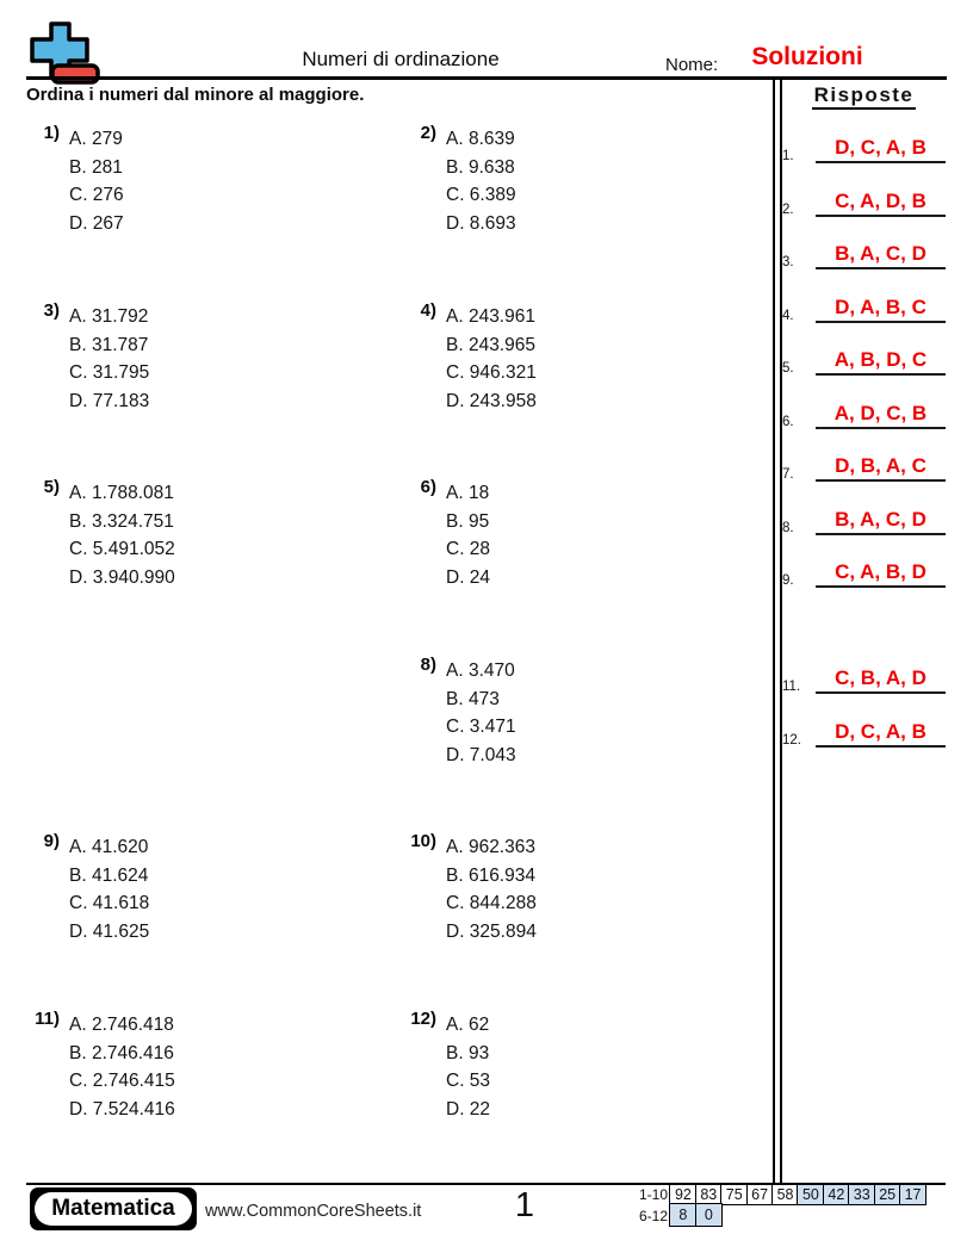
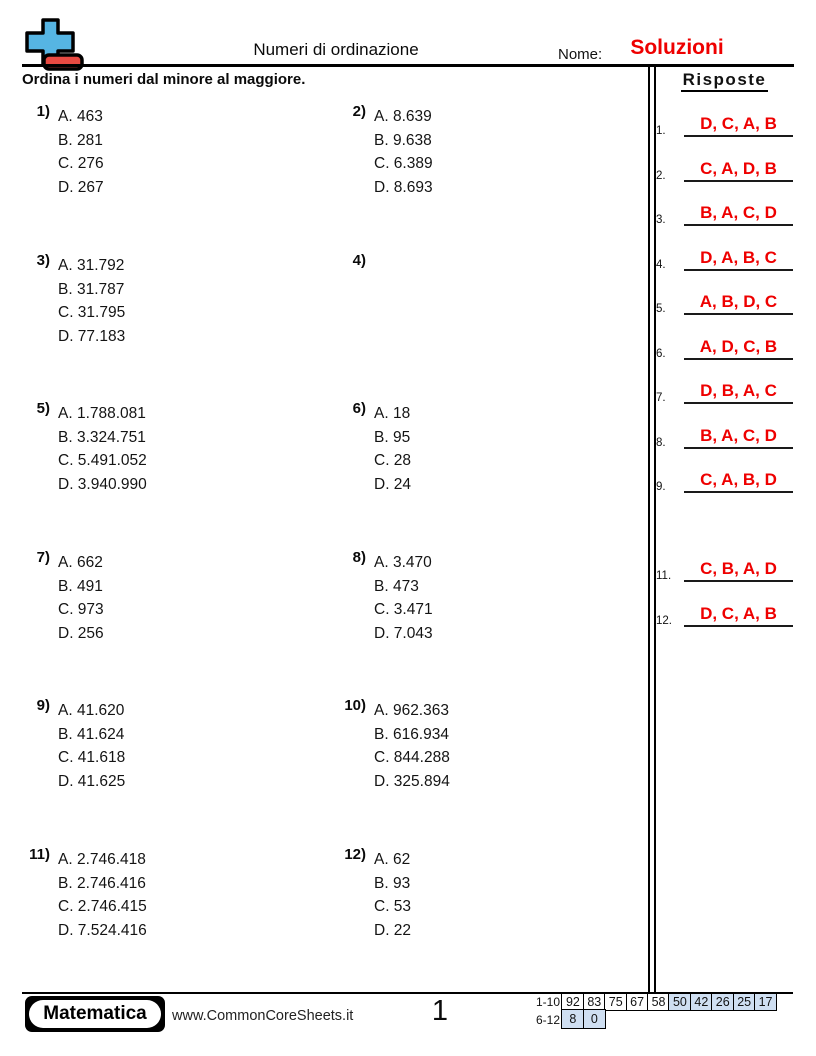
  Numeri di ordinazione
  Nome:
  Soluzioni
  Ordina i numeri dal minore al maggiore.
  1)
- A. 279
+ A. 463
  B. 281
  C. 276
  D. 267
  2)
  A. 8.639
  B. 9.638
  C. 6.389
  D. 8.693
  3)
  A. 31.792
  B. 31.787
  C. 31.795
  D. 77.183
  4)
- A. 243.961
- B. 243.965
- C. 946.321
- D. 243.958
  5)
  A. 1.788.081
  B. 3.324.751
  C. 5.491.052
  D. 3.940.990
  6)
  A. 18
  B. 95
  C. 28
  D. 24
+ 7)
+ A. 662
+ B. 491
+ C. 973
+ D. 256
  8)
  A. 3.470
  B. 473
  C. 3.471
  D. 7.043
  9)
  A. 41.620
  B. 41.624
  C. 41.618
  D. 41.625
  10)
  A. 962.363
  B. 616.934
  C. 844.288
  D. 325.894
  11)
  A. 2.746.418
  B. 2.746.416
  C. 2.746.415
  D. 7.524.416
  12)
  A. 62
  B. 93
  C. 53
  D. 22
  Risposte
  1.
  D, C, A, B
  2.
  C, A, D, B
  3.
  B, A, C, D
  4.
  D, A, B, C
  5.
  A, B, D, C
  6.
  A, D, C, B
  7.
  D, B, A, C
  8.
  B, A, C, D
  9.
  C, A, B, D
  11.
  C, B, A, D
  12.
  D, C, A, B
  Matematica
  www.CommonCoreSheets.it
  1
  1-10
  92
  83
  75
  67
  58
  50
  42
- 33
+ 26
  25
  17
  6-12
  8
  0
